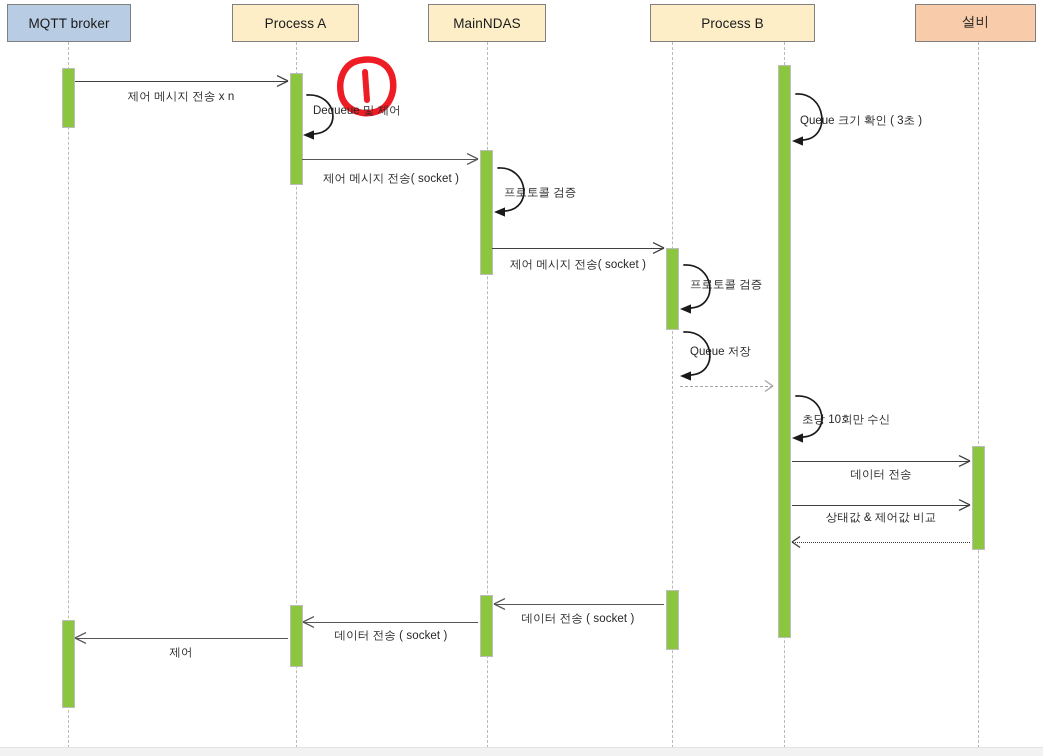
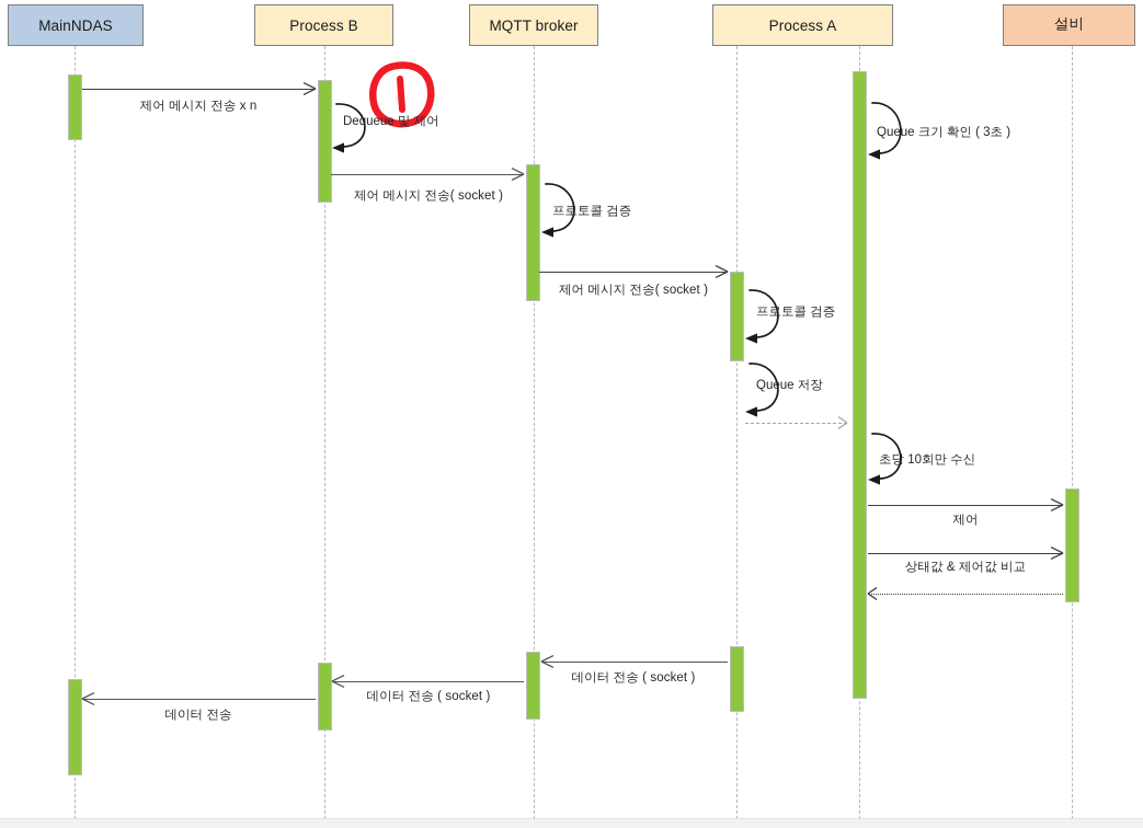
- MQTT broker
+ MainNDAS
- Process A
+ Process B
- MainNDAS
+ MQTT broker
- Process B
+ Process A
  설비
  제어 메시지 전송 x n
  제어 메시지 전송( socket )
  제어 메시지 전송( socket )
- 데이터 전송
+ 제어
  상태값 & 제어값 비교
  데이터 전송 ( socket )
  데이터 전송 ( socket )
- 제어
+ 데이터 전송
  Dequeue 및 제어
  프로토콜 검증
  프로토콜 검증
  Queue 저장
  Queue 크기 확인 ( 3초 )
  초당 10회만 수신
